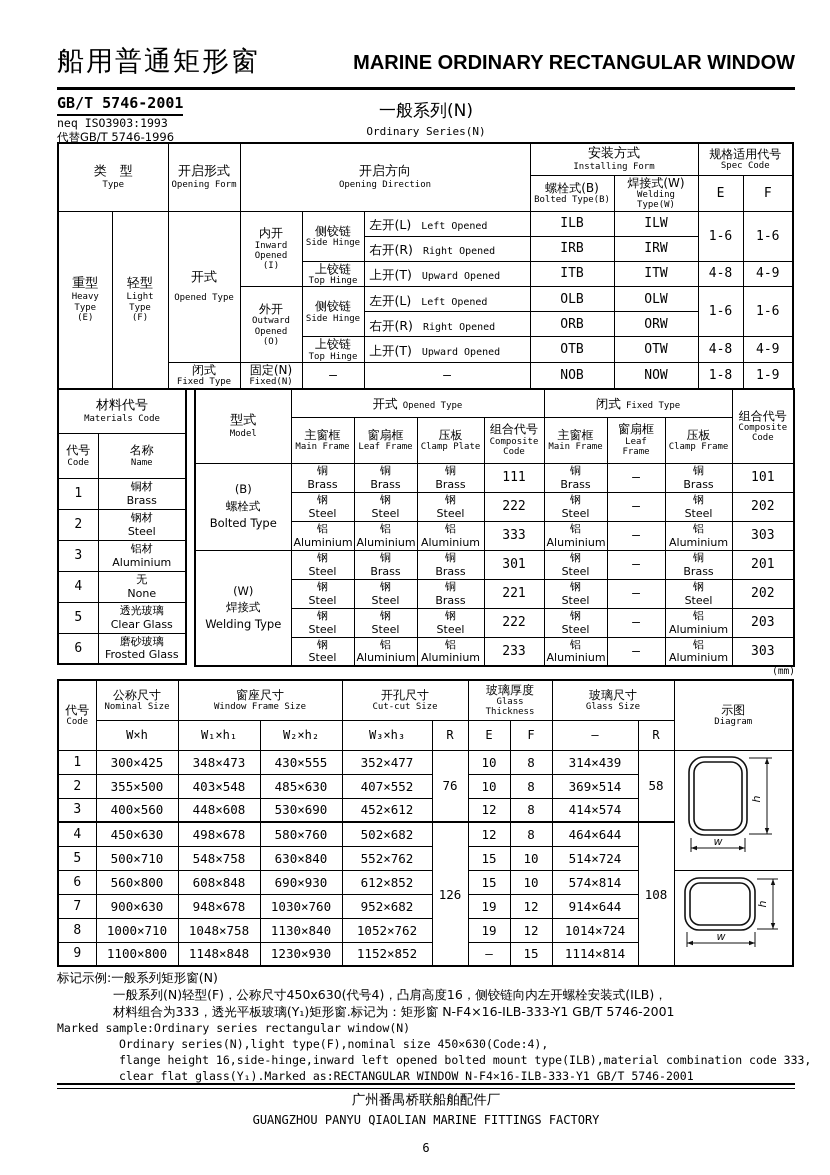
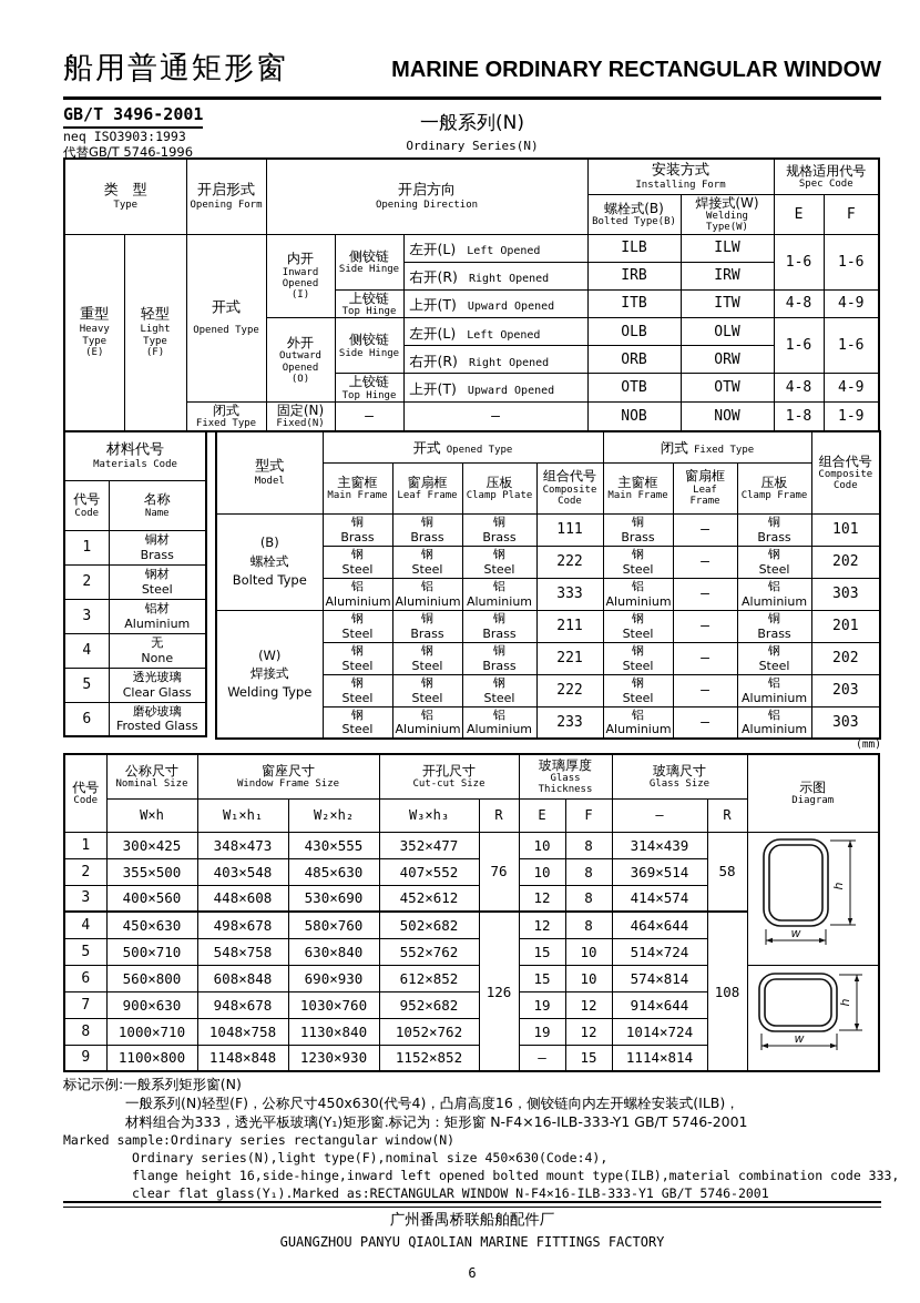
  船用普通矩形窗
  MARINE ORDINARY RECTANGULAR WINDOW
- GB/T 5746-2001
+ GB/T 3496-2001
  neq ISO3903:1993
  代替GB/T 5746-1996
  一般系列(N)
  Ordinary Series(N)
  类 型Type	开启形式Opening Form	开启方向Opening Direction	安装方式Installing Form	规格适用代号Spec Code
  螺栓式(B)Bolted Type(B)	焊接式(W)Welding Type(W)	E	F
  重型Heavy Type (E)	轻型Light Type (F)	开式Opened Type	内开Inward Opened (I)	侧铰链Side Hinge	左开(L) Left Opened	ILB	ILW	1-6	1-6
  右开(R) Right Opened	IRB	IRW
  上铰链Top Hinge	上开(T) Upward Opened	ITB	ITW	4-8	4-9
  外开Outward Opened (O)	侧铰链Side Hinge	左开(L) Left Opened	OLB	OLW	1-6	1-6
  右开(R) Right Opened	ORB	ORW
  上铰链Top Hinge	上开(T) Upward Opened	OTB	OTW	4-8	4-9
  闭式Fixed Type	固定(N)Fixed(N)	—	—	NOB	NOW	1-8	1-9
  材料代号Materials Code
  代号Code	名称Name
  1	铜材 Brass
  2	钢材 Steel
  3	铝材 Aluminium
  4	无 None
  5	透光玻璃 Clear Glass
  6	磨砂玻璃 Frosted Glass
  型式Model	开式 Opened Type	闭式 Fixed Type	组合代号Composite Code
  主窗框Main Frame	窗扇框Leaf Frame	压板Clamp Plate	组合代号Composite Code	主窗框Main Frame	窗扇框Leaf Frame	压板Clamp Frame
  (B) 螺栓式 Bolted Type	铜 Brass	铜 Brass	铜 Brass	111	铜 Brass	—	铜 Brass	101
  钢 Steel	钢 Steel	钢 Steel	222	钢 Steel	—	钢 Steel	202
  铝 Aluminium	铝 Aluminium	铝 Aluminium	333	铝 Aluminium	—	铝 Aluminium	303
- (W) 焊接式 Welding Type	钢 Steel	铜 Brass	铜 Brass	301	钢 Steel	—	铜 Brass	201
+ (W) 焊接式 Welding Type	钢 Steel	铜 Brass	铜 Brass	211	钢 Steel	—	铜 Brass	201
  钢 Steel	钢 Steel	铜 Brass	221	钢 Steel	—	钢 Steel	202
  钢 Steel	钢 Steel	钢 Steel	222	钢 Steel	—	铝 Aluminium	203
  钢 Steel	铝 Aluminium	铝 Aluminium	233	铝 Aluminium	—	铝 Aluminium	303
  (mm)
  代号Code	公称尺寸Nominal Size	窗座尺寸Window Frame Size	开孔尺寸Cut-cut Size	玻璃厚度Glass Thickness	玻璃尺寸Glass Size	示图Diagram
  W×h	W₁×h₁	W₂×h₂	W₃×h₃	R	E	F	—	R
  1	300×425	348×473	430×555	352×477	76	10	8	314×439	58	w
  2	355×500	403×548	485×630	407×552	10	8	369×514
  3	400×560	448×608	530×690	452×612	12	8	414×574
  4	450×630	498×678	580×760	502×682	126	12	8	464×644	108
  5	500×710	548×758	630×840	552×762	15	10	514×724
  6	560×800	608×848	690×930	612×852	15	10	574×814	w
  7	900×630	948×678	1030×760	952×682	19	12	914×644
  8	1000×710	1048×758	1130×840	1052×762	19	12	1014×724
  9	1100×800	1148×848	1230×930	1152×852	—	15	1114×814
  标记示例:一般系列矩形窗(N)
  一般系列(N)轻型(F)，公称尺寸450x630(代号4)，凸肩高度16，侧铰链向内左开螺栓安装式(ILB)，
  材料组合为333，透光平板玻璃(Y₁)矩形窗.标记为：矩形窗 N-F4×16-ILB-333-Y1 GB/T 5746-2001
  Marked sample:Ordinary series rectangular window(N)
  Ordinary series(N),light type(F),nominal size 450×630(Code:4),
  flange height 16,side-hinge,inward left opened bolted mount type(ILB),material combination code 333,
  clear flat glass(Y₁).Marked as:RECTANGULAR WINDOW N-F4×16-ILB-333-Y1 GB/T 5746-2001
  广州番禺桥联船舶配件厂
  GUANGZHOU PANYU QIAOLIAN MARINE FITTINGS FACTORY
  6
